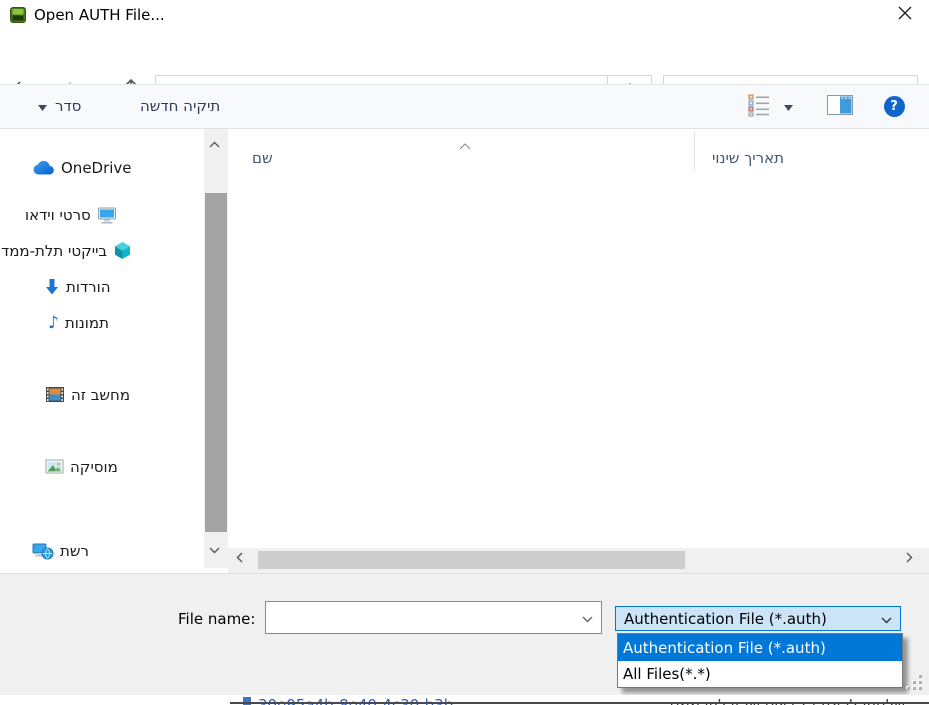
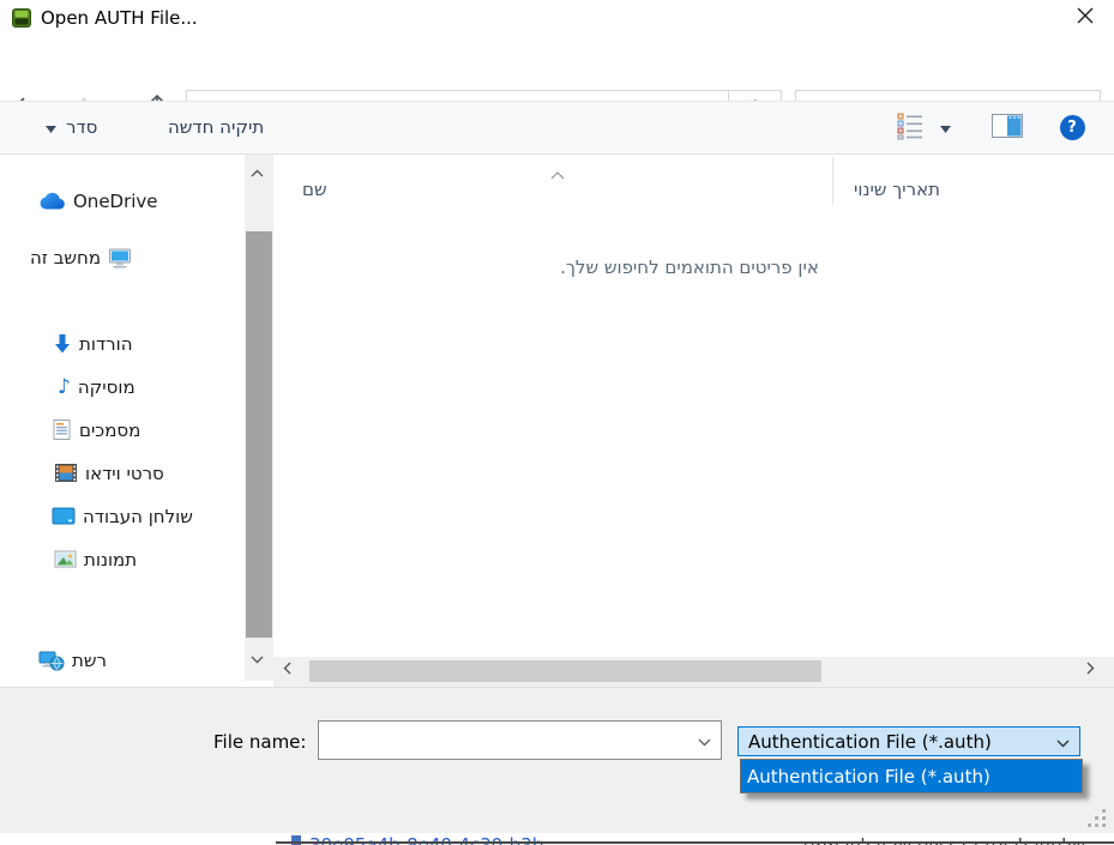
  Open AUTH File...
  סדר
  תיקיה חדשה
  ?
  OneDrive
- סרטי וידאו
+ מחשב זה
- בייקטי תלת-ממד
  הורדות
  ♪
- תמונות
+ מוסיקה
+ מסמכים
- מחשב זה
+ סרטי וידאו
+ שולחן העבודה
- מוסיקה
+ תמונות
  רשת
  שם
  תאריך שינוי
+ אין פריטים התואמים לחיפוש שלך.
  File name:
  Authentication File (*.auth)
  Authentication File (*.auth)
- All Files(*.*)
